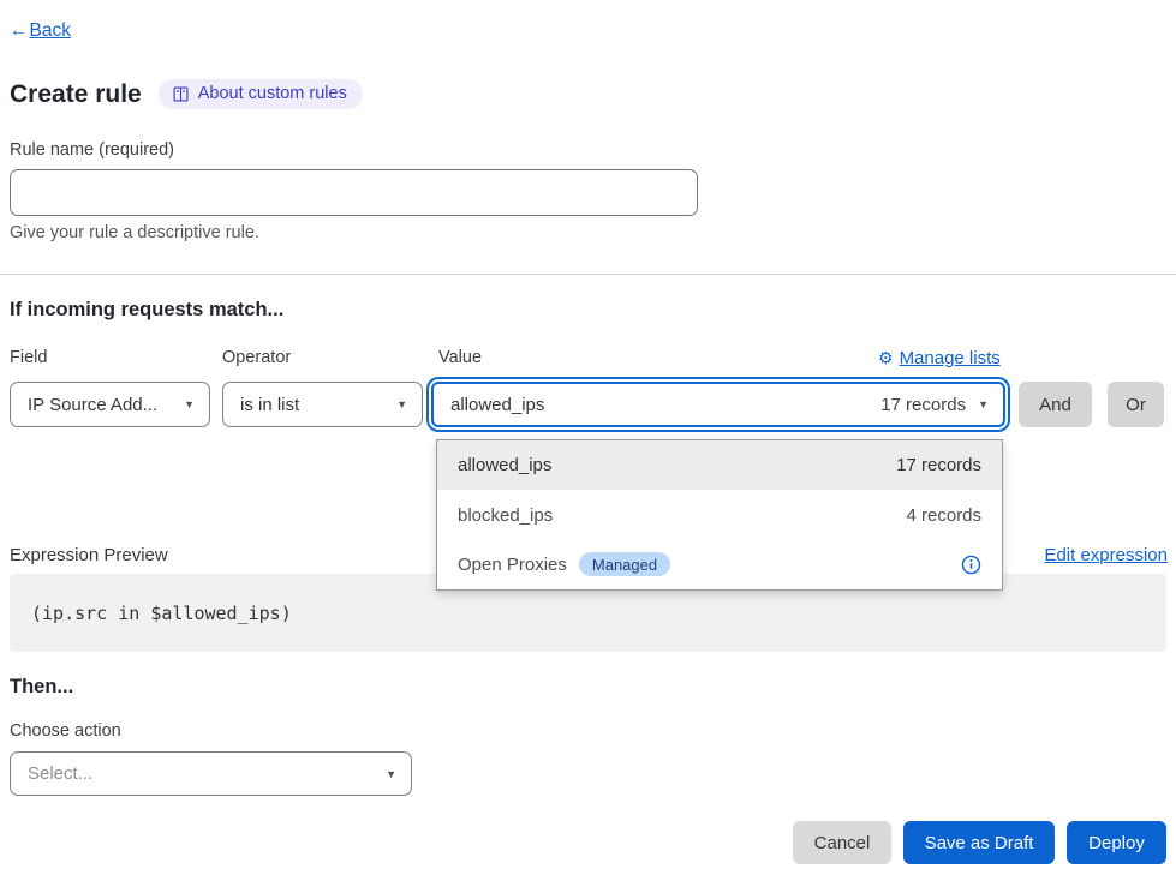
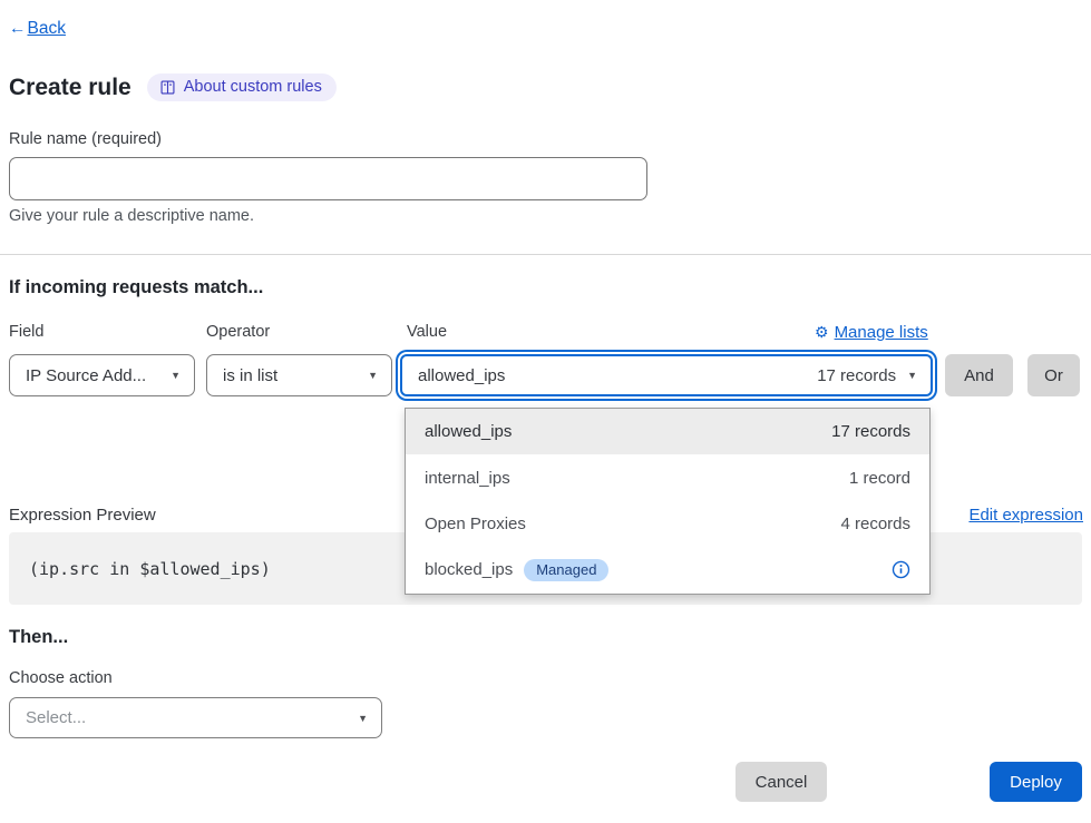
  ←Back
  Create rule
  About custom rules
  Rule name (required)
- Give your rule a descriptive rule.
+ Give your rule a descriptive name.
  If incoming requests match...
  Field
  Operator
  Value
  ⚙
  Manage lists
  IP Source Add...
  ▼
  is in list
  ▼
  allowed_ips
  17 records
  ▼
  And
  Or
  Expression Preview
  Edit expression
  (ip.src in $allowed_ips)
  allowed_ips
  17 records
+ internal_ips
+ 1 record
- blocked_ips
+ Open Proxies
  4 records
- Open Proxies
+ blocked_ips
  Managed
  Then...
  Choose action
  Select...
  ▼
  Cancel
- Save as Draft
  Deploy
